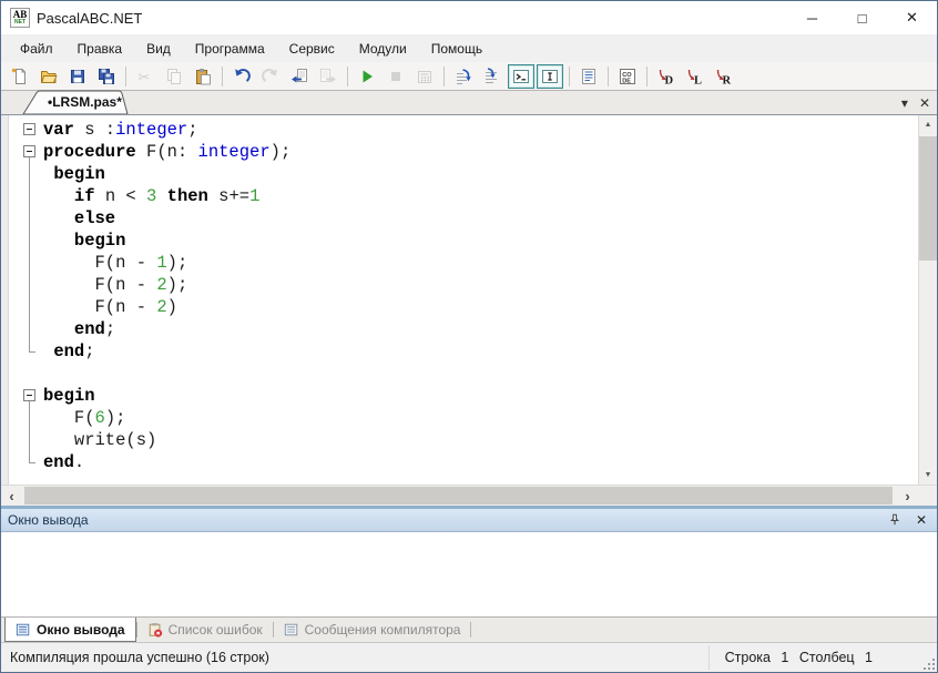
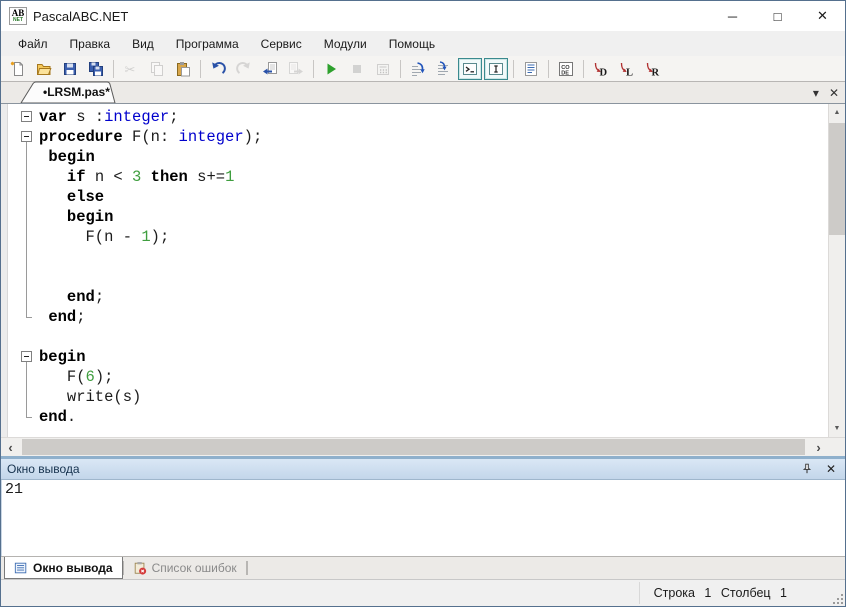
  AB
  PascalABC.NET
  ─
  □
  ✕
  Файл
  Правка
  Вид
  Программа
  Сервис
  Модули
  Помощь
  •LRSM.pas*
  ▾
  ✕
  var s :integer;
  procedure F(n: integer);
  begin
  if n < 3 then s+=1
  else
  begin
  F(n - 1);
- F(n - 2);
- F(n - 2)
  end;
  end;
  begin
  F(6);
  write(s)
  end.
  ‹
  ›
  Окно вывода
  ✕
+ 21
  Окно вывода
  Список ошибок
- Сообщения компилятора
- Компиляция прошла успешно (16 строк)
  Строка 1 Столбец 1
